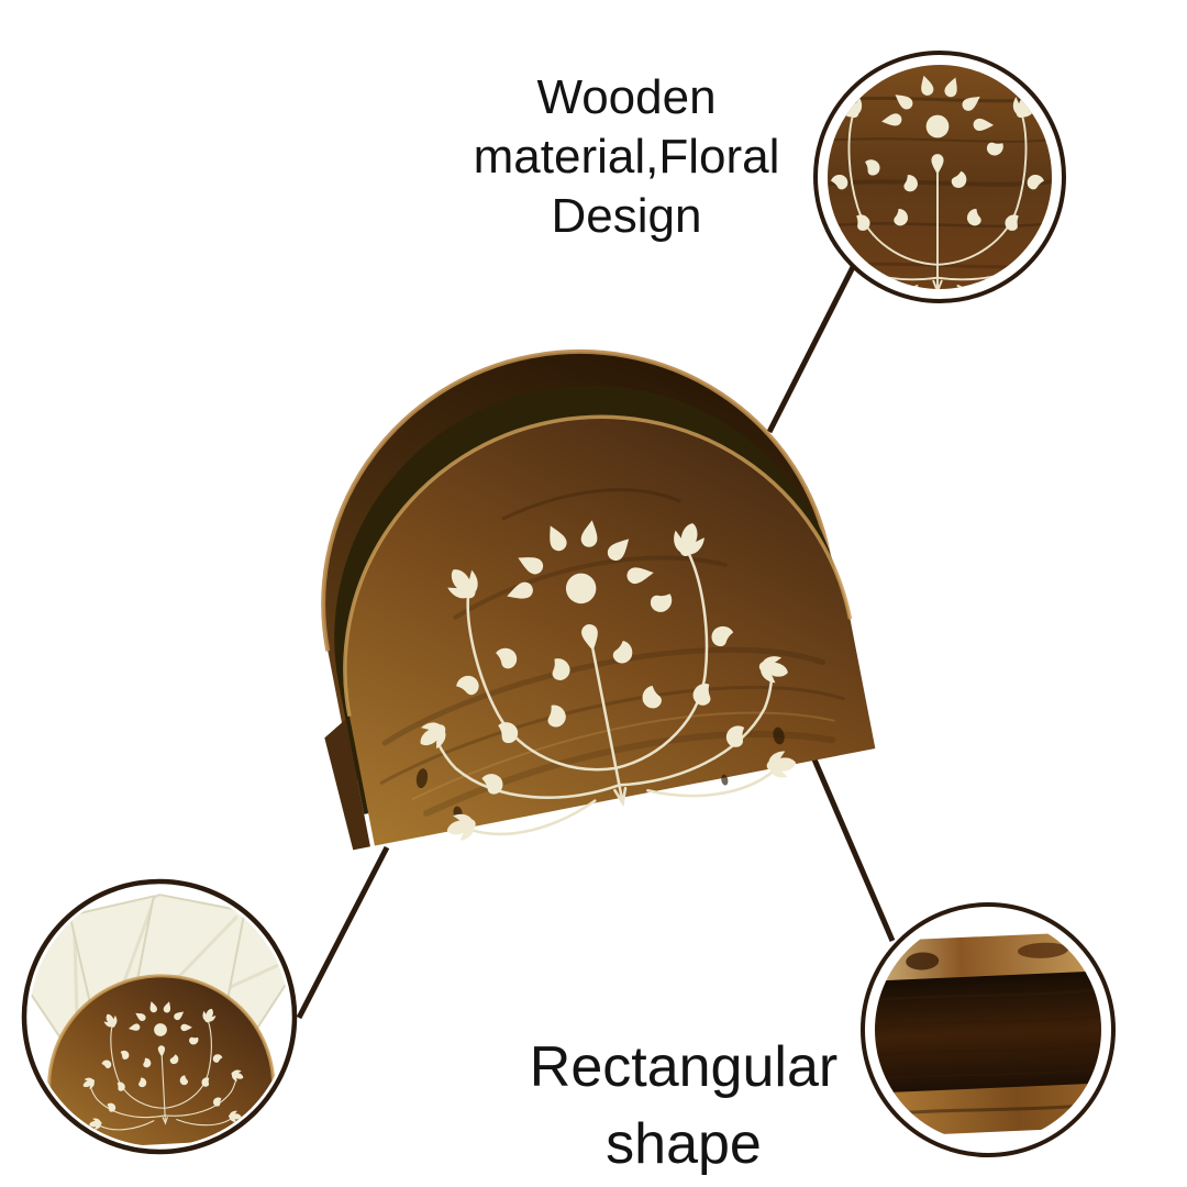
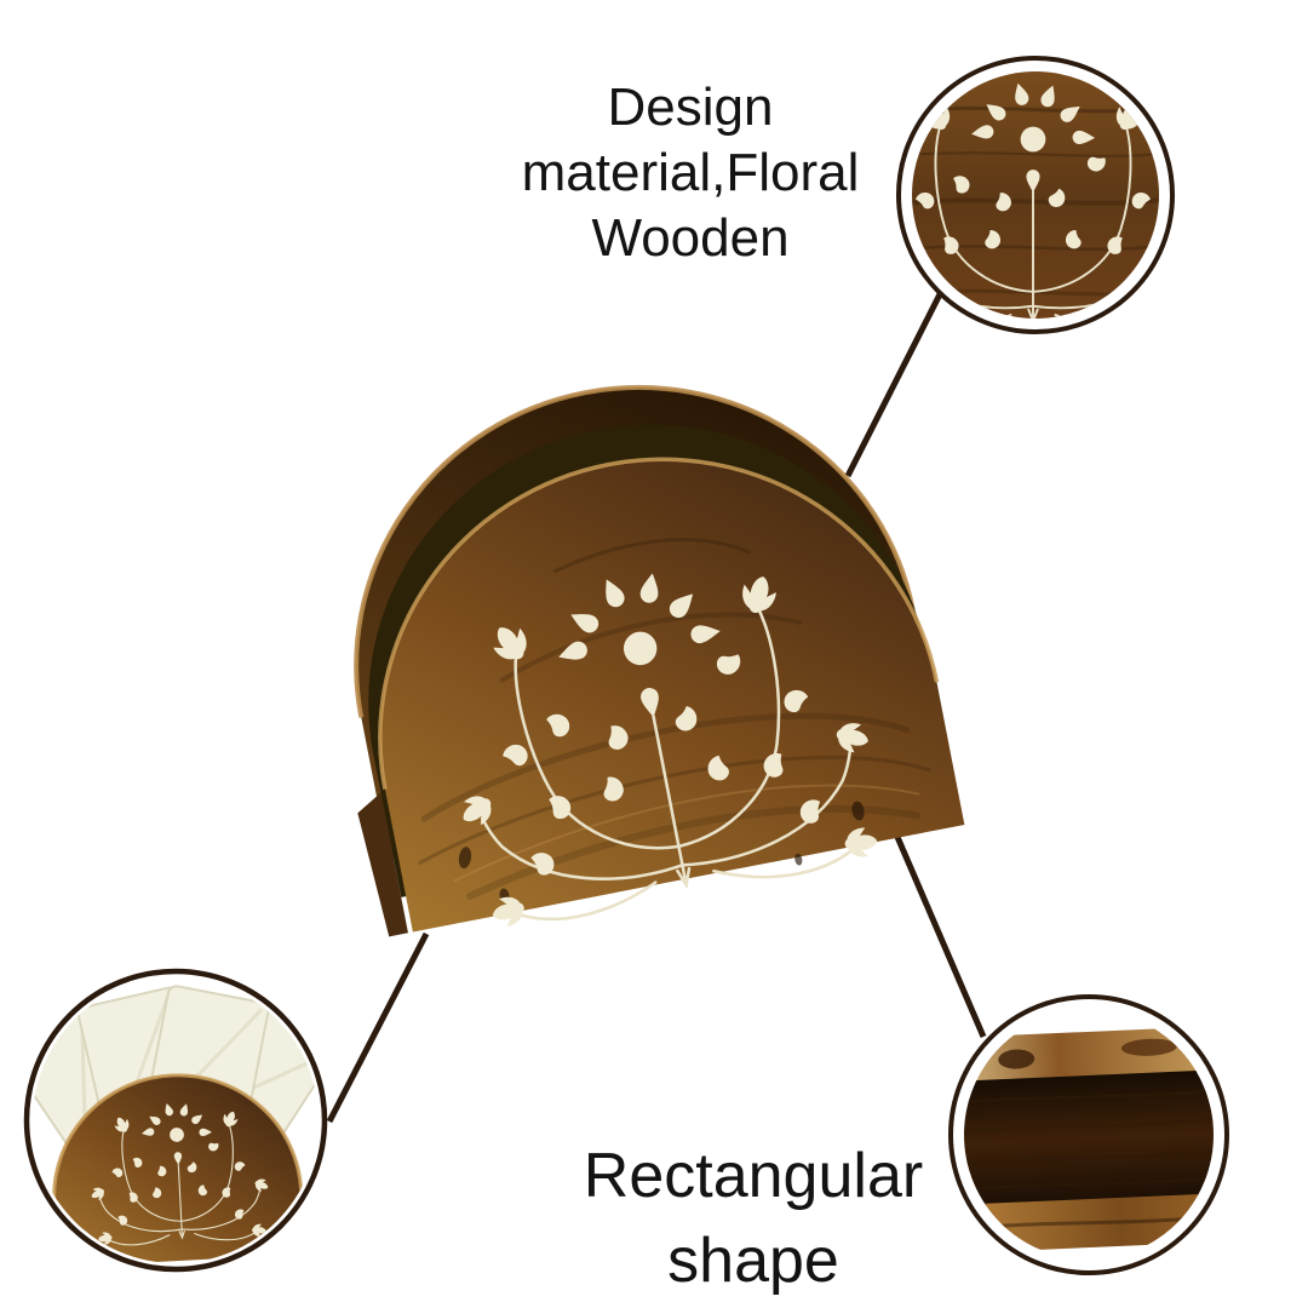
- Wooden
+ Design
  material,Floral
- Design
+ Wooden
  Rectangular
  shape
